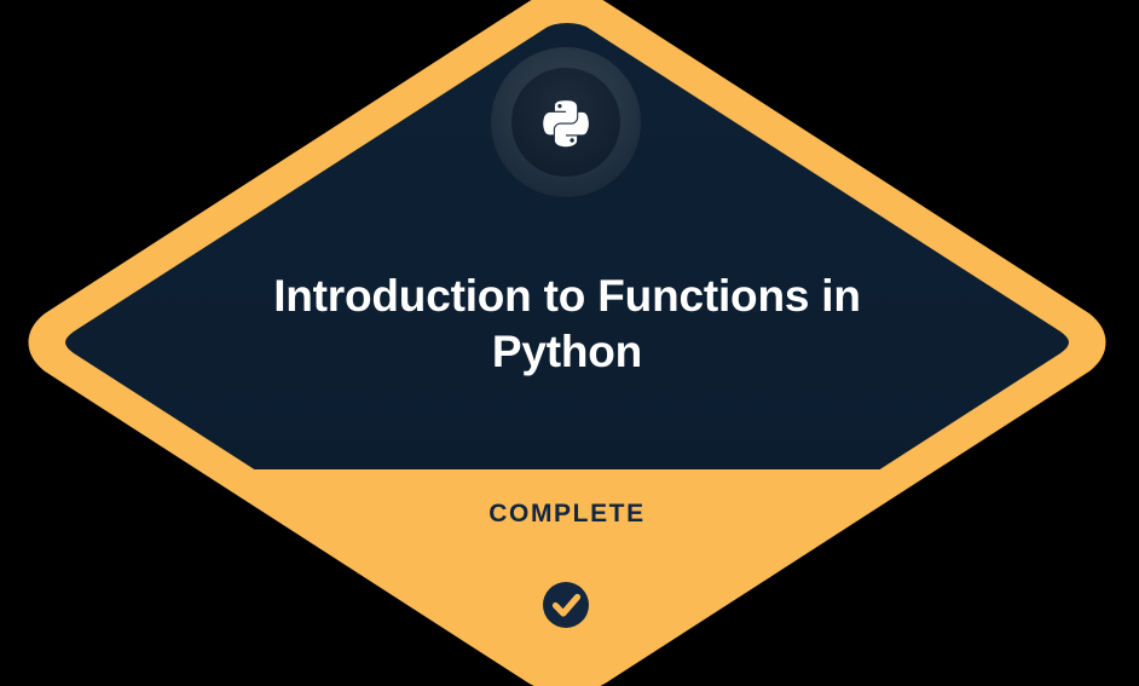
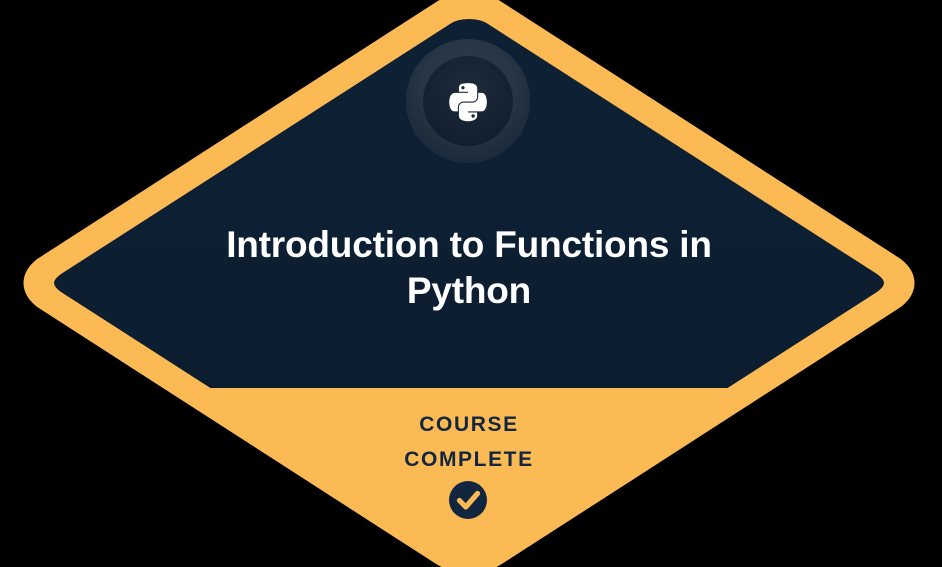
  Introduction to Functions in
  Python
+ COURSE
  COMPLETE
